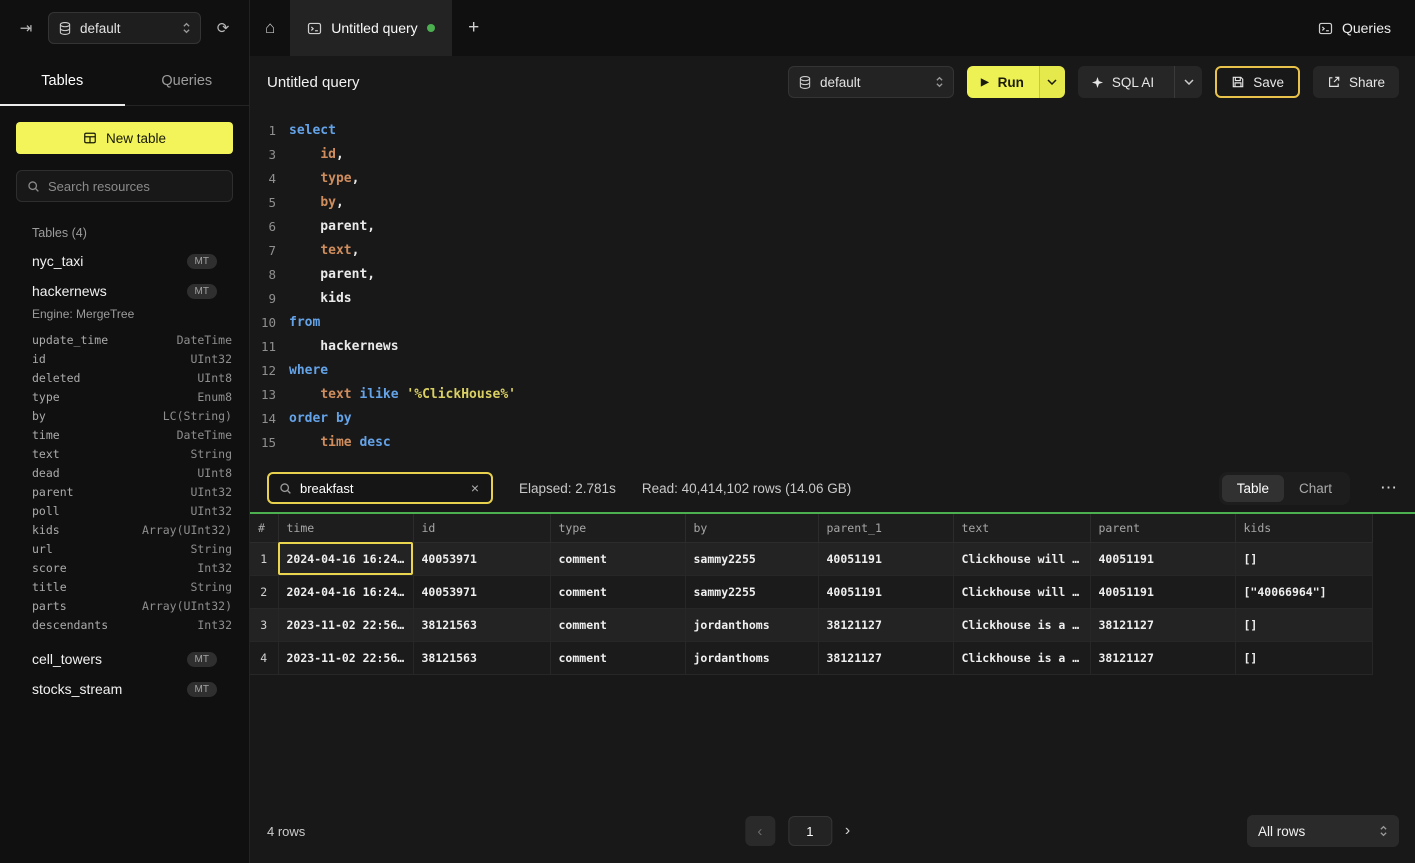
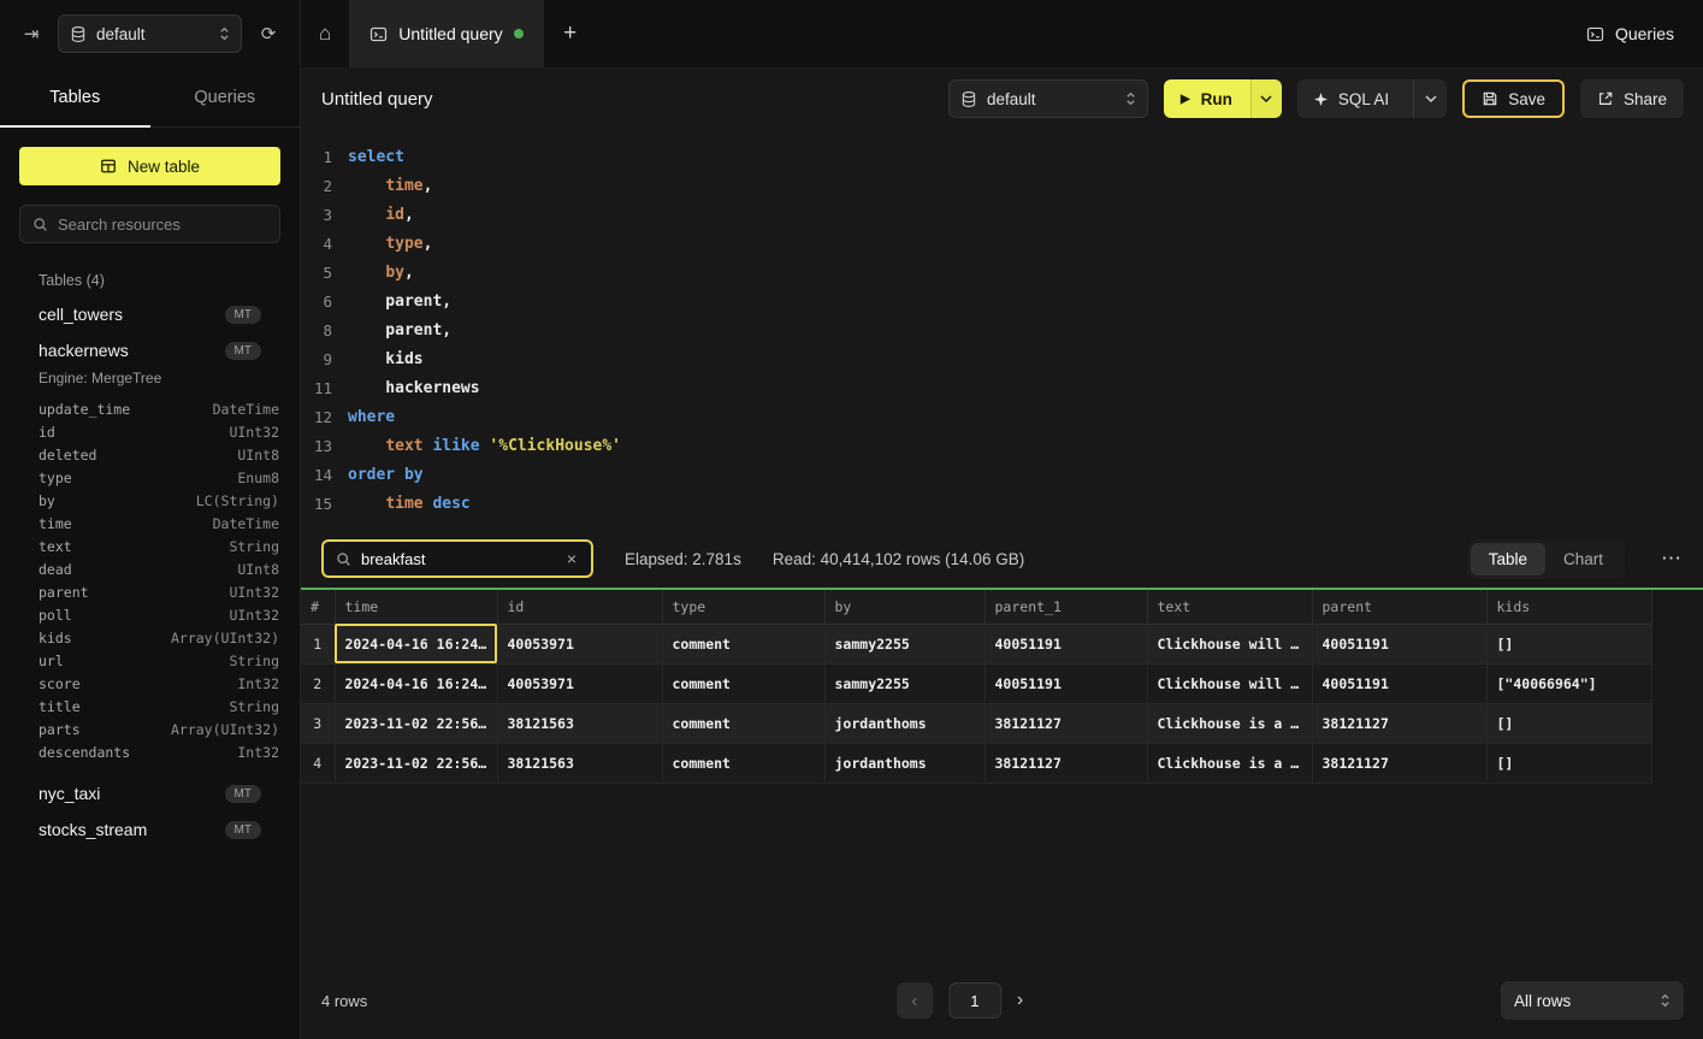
  ⇥
  default
  ⟳
  ⌂
  Untitled query
  +
  Queries
  Tables
  Queries
  New table
  Search resources
  Tables (4)
- nyc_taxi
+ cell_towers
  MT
  hackernews
  MT
  Engine: MergeTree
  update_time
  DateTime
  id
  UInt32
  deleted
  UInt8
  type
  Enum8
  by
  LC(String)
  time
  DateTime
  text
  String
  dead
  UInt8
  parent
  UInt32
  poll
  UInt32
  kids
  Array(UInt32)
  url
  String
  score
  Int32
  title
  String
  parts
  Array(UInt32)
  descendants
  Int32
- cell_towers
+ nyc_taxi
  MT
  stocks_stream
  MT
  Untitled query
  default
  ▶
  Run
  SQL AI
  Save
  Share
  1
  select
+ 2
+ time,
  3
  id,
  4
  type,
  5
  by,
  6
  parent,
- 7
- text,
  8
  parent,
  9
  kids
- 10
- from
  11
  hackernews
  12
  where
  13
  text ilike '%ClickHouse%'
  14
  order by
  15
  time desc
  breakfast
  ×
  Elapsed: 2.781s
  Read: 40,414,102 rows (14.06 GB)
  Table
  Chart
  ⋯
  #	time	id	type	by	parent_1	text	parent	kids
  1	2024-04-16 16:24…	40053971	comment	sammy2255	40051191	Clickhouse will …	40051191	[]
  2	2024-04-16 16:24…	40053971	comment	sammy2255	40051191	Clickhouse will …	40051191	["40066964"]
  3	2023-11-02 22:56…	38121563	comment	jordanthoms	38121127	Clickhouse is a …	38121127	[]
  4	2023-11-02 22:56…	38121563	comment	jordanthoms	38121127	Clickhouse is a …	38121127	[]
  4 rows
  ‹
  1
  ›
  All rows
